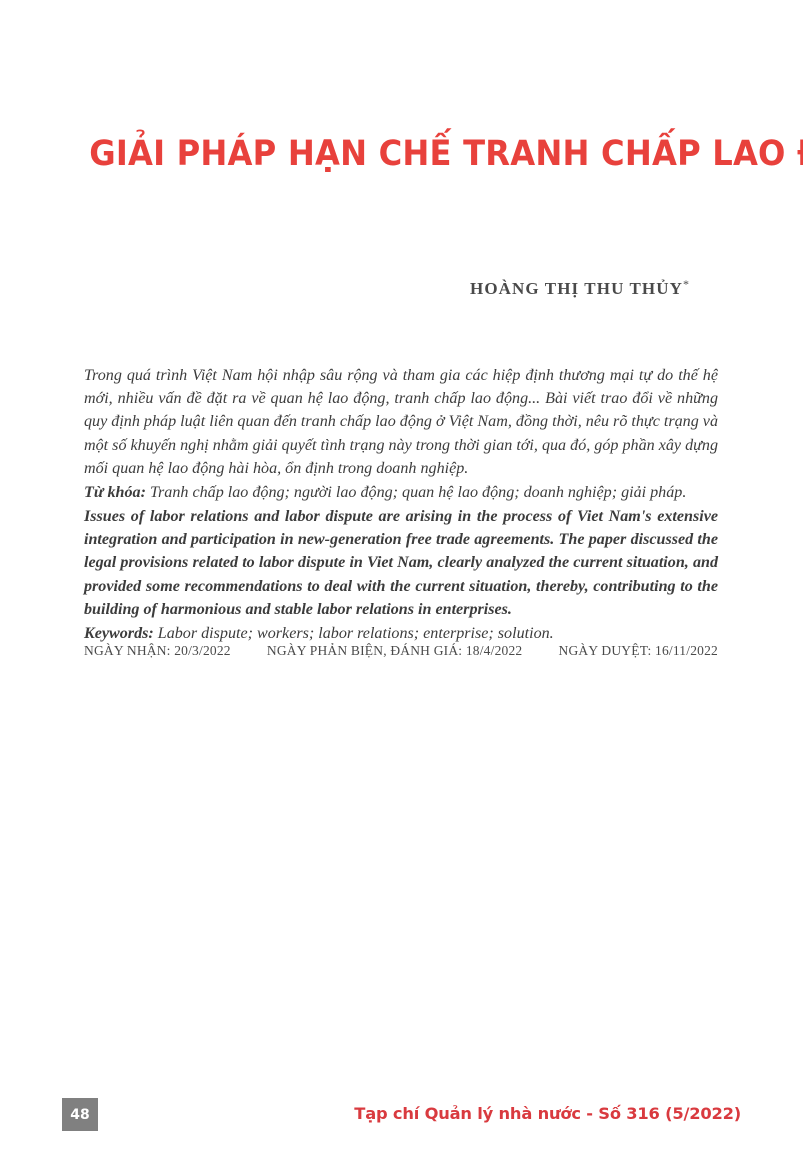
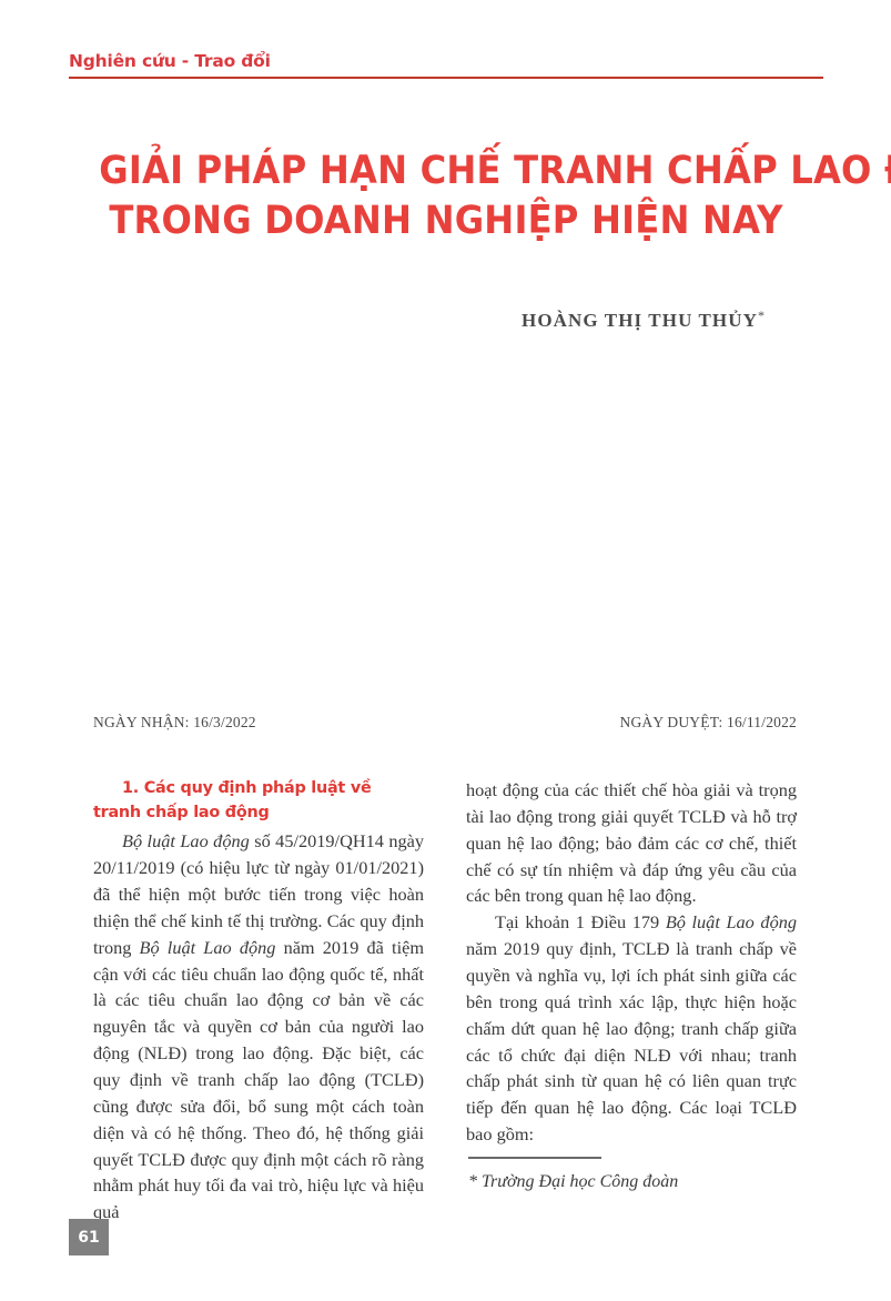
+ Nghiên cứu - Trao đổi
  GIẢI PHÁP HẠN CHẾ TRANH CHẤP LAO
+ TRONG DOANH NGHIỆP HIỆN NAY
  HOÀNG THỊ THU THỦY*
- Trong quá trình Việt Nam hội nhập sâu rộng và tham gia các hiệp định thương mại tự do thế hệ mới, nhiều vấn đề đặt ra về quan hệ lao động, tranh chấp lao động... Bài viết trao đổi về những quy định pháp luật liên quan đến tranh chấp lao động ở Việt Nam, đồng thời, nêu rõ thực trạng và một số khuyến nghị nhằm giải quyết tình trạng này trong thời gian tới, qua đó, góp phần xây dựng mối quan hệ lao động hài hòa, ổn định trong doanh nghiệp.
- Từ khóa: Tranh chấp lao động; người lao động; quan hệ lao động; doanh nghiệp; giải pháp.
- Issues of labor relations and labor dispute are arising in the process of Viet Nam's extensive integration and participation in new-generation free trade agreements. The paper discussed the legal provisions related to labor dispute in Viet Nam, clearly analyzed the current situation, and provided some recommendations to deal with the current situation, thereby, contributing to the building of harmonious and stable labor relations in enterprises.
- Keywords: Labor dispute; workers; labor relations; enterprise; solution.
- NGÀY NHẬN: 20/3/2022
+ NGÀY NHẬN: 16/3/2022
- NGÀY PHẢN BIỆN, ĐÁNH GIÁ: 18/4/2022
  NGÀY DUYỆT: 16/11/2022
+ 1. Các quy định pháp luật về tranh chấp lao động
+ Bộ luật Lao động số 45/2019/QH14 ngày 20/11/2019 (có hiệu lực từ ngày 01/01/2021) đã thể hiện một bước tiến trong việc hoàn thiện thể chế kinh tế thị trường. Các quy định trong Bộ luật Lao động năm 2019 đã tiệm cận với các tiêu chuẩn lao động quốc tế, nhất là các tiêu chuẩn lao động cơ bản về các nguyên tắc và quyền cơ bản của người lao động (NLĐ) trong lao động. Đặc biệt, các quy định về tranh chấp lao động (TCLĐ) cũng được sửa đổi, bổ sung một cách toàn diện và có hệ thống. Theo đó, hệ thống giải quyết TCLĐ được quy định một cách rõ ràng nhằm phát huy tối đa vai trò, hiệu lực và hiệu quả
+ hoạt động của các thiết chế hòa giải và trọng tài lao động trong giải quyết TCLĐ và hỗ trợ quan hệ lao động; bảo đảm các cơ chế, thiết chế có sự tín nhiệm và đáp ứng yêu cầu của các bên trong quan hệ lao động.
+ Tại khoản 1 Điều 179 Bộ luật Lao động năm 2019 quy định, TCLĐ là tranh chấp về quyền và nghĩa vụ, lợi ích phát sinh giữa các bên trong quá trình xác lập, thực hiện hoặc chấm dứt quan hệ lao động; tranh chấp giữa các tổ chức đại diện NLĐ với nhau; tranh chấp phát sinh từ quan hệ có liên quan trực tiếp đến quan hệ lao động. Các loại TCLĐ bao gồm:
+ * Trường Đại học Công đoàn
- 48
+ 61
- Tạp chí Quản lý nhà nước - Số 316 (5/2022)
